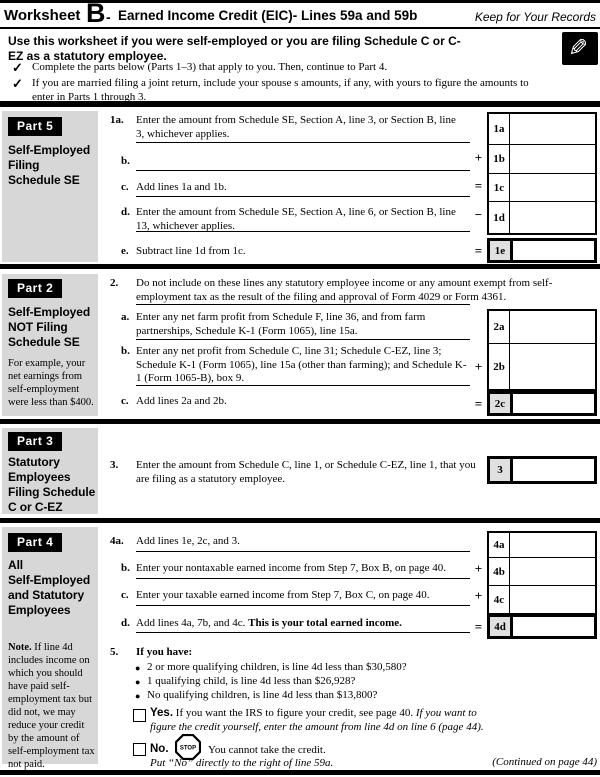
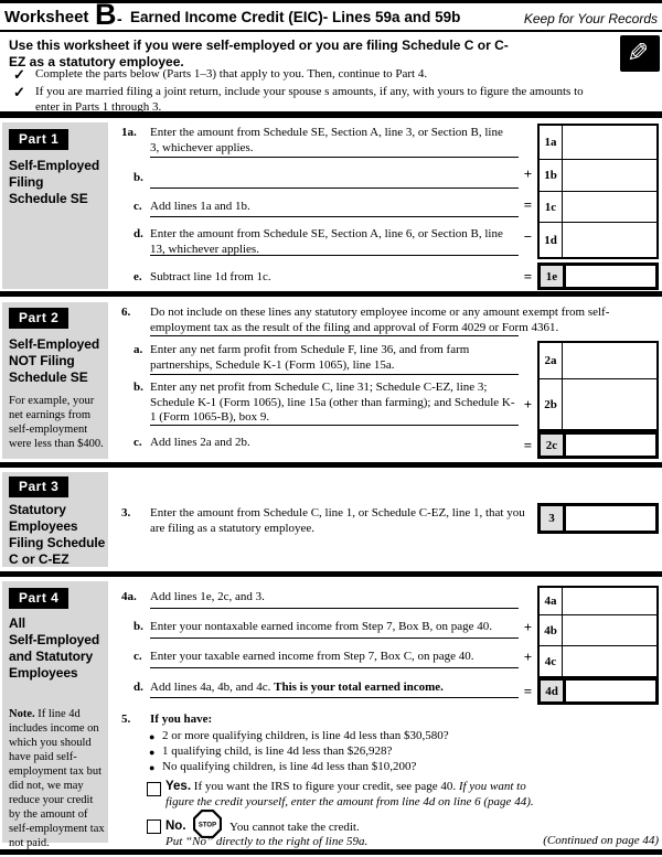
  Worksheet
  B
  -
  Earned Income Credit (EIC)- Lines 59a and 59b
  Keep for Your Records
  Use this worksheet if you were self-employed or you are filing Schedule C or C-EZ as a statutory employee.
  ✓
  Complete the parts below (Parts 1–3) that apply to you. Then, continue to Part 4.
  ✓
  If you are married filing a joint return, include your spouse s amounts, if any, with yours to figure the amounts to enter in Parts 1 through 3.
- Part 5
+ Part 1
  Self-Employed
  Filing
  Schedule SE
  1a.
  Enter the amount from Schedule SE, Section A, line 3, or Section B, line 3, whichever applies.
  b.
  c.
  Add lines 1a and 1b.
  d.
  Enter the amount from Schedule SE, Section A, line 6, or Section B, line 13, whichever applies.
  e.
  Subtract line 1d from 1c.
  1a
  1b
  1c
  1d
  +
  =
  −
  =
  1e
  Part 2
  Self-Employed
  NOT Filing
  Schedule SE
  For example, your net earnings from self-employment were less than $400.
- 2.
+ 6.
  Do not include on these lines any statutory employee income or any amount exempt from self-employment tax as the result of the filing and approval of Form 4029 or Form 4361.
  a.
  Enter any net farm profit from Schedule F, line 36, and from farm partnerships, Schedule K-1 (Form 1065), line 15a.
  b.
  Enter any net profit from Schedule C, line 31; Schedule C-EZ, line 3; Schedule K-1 (Form 1065), line 15a (other than farming); and Schedule K-1 (Form 1065-B), box 9.
  c.
  Add lines 2a and 2b.
  2a
  2b
  +
  =
  2c
  Part 3
  Statutory
  Employees
  Filing Schedule
  C or C-EZ
  3.
  Enter the amount from Schedule C, line 1, or Schedule C-EZ, line 1, that you are filing as a statutory employee.
  3
  Part 4
  All
  Self-Employed
  and Statutory
  Employees
  Note. If line 4d includes income on which you should have paid self-employment tax but did not, we may reduce your credit by the amount of self-employment tax not paid.
  4a.
  Add lines 1e, 2c, and 3.
  b.
  Enter your nontaxable earned income from Step 7, Box B, on page 40.
  c.
  Enter your taxable earned income from Step 7, Box C, on page 40.
  d.
- Add lines 4a, 7b, and 4c. This is your total earned income.
+ Add lines 4a, 4b, and 4c. This is your total earned income.
  4a
  4b
  4c
  +
  +
  =
  4d
  5.
  If you have:
  ●
  2 or more qualifying children, is line 4d less than $30,580?
  ●
  1 qualifying child, is line 4d less than $26,928?
  ●
- No qualifying children, is line 4d less than $13,800?
+ No qualifying children, is line 4d less than $10,200?
  Yes. If you want the IRS to figure your credit, see page 40. If you want to figure the credit yourself, enter the amount from line 4d on line 6 (page 44).
  No.
  You cannot take the credit.
  Put “No” directly to the right of line 59a.
  (Continued on page 44)
